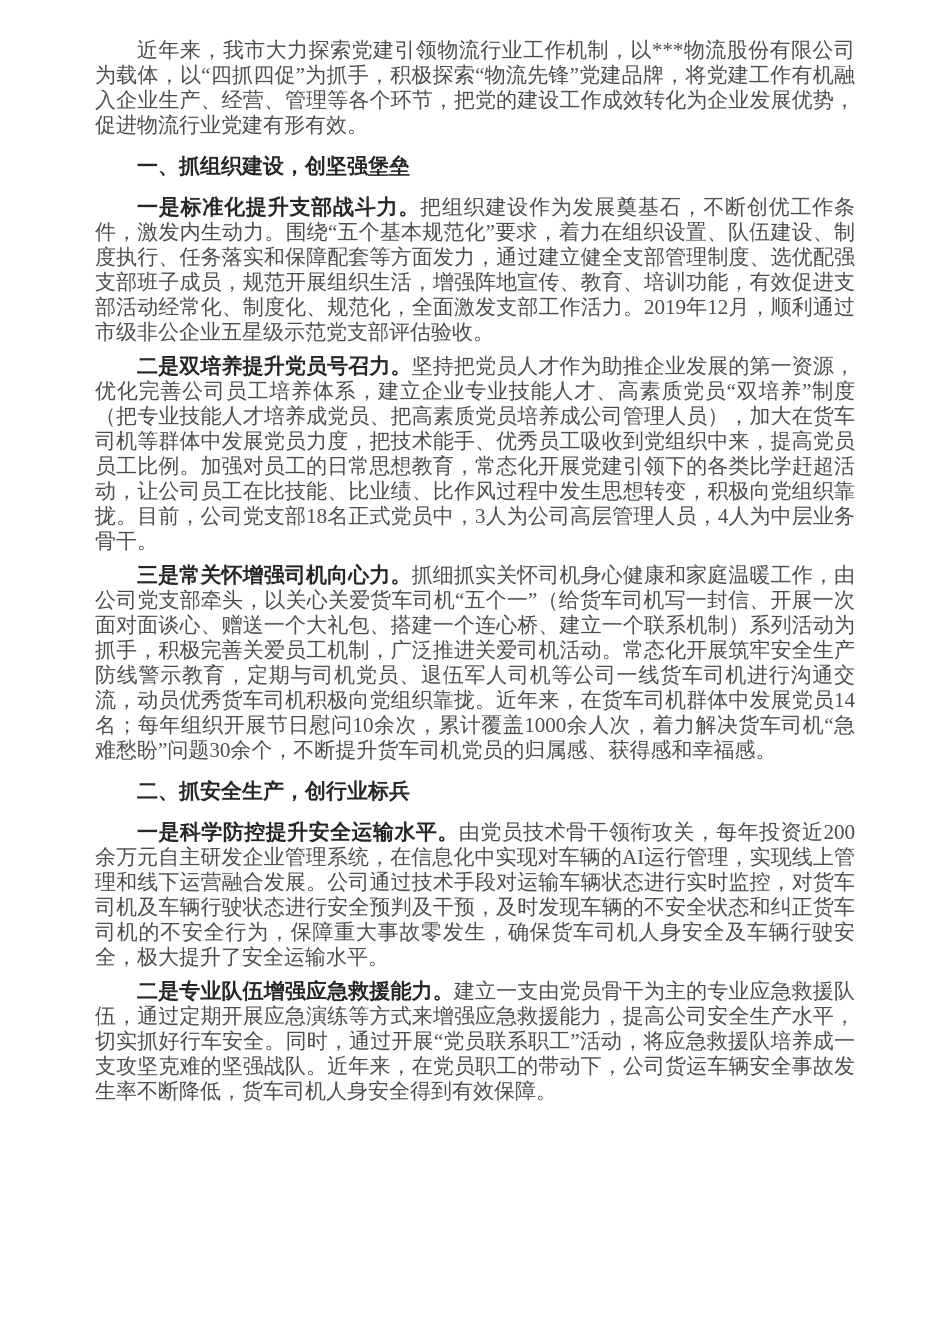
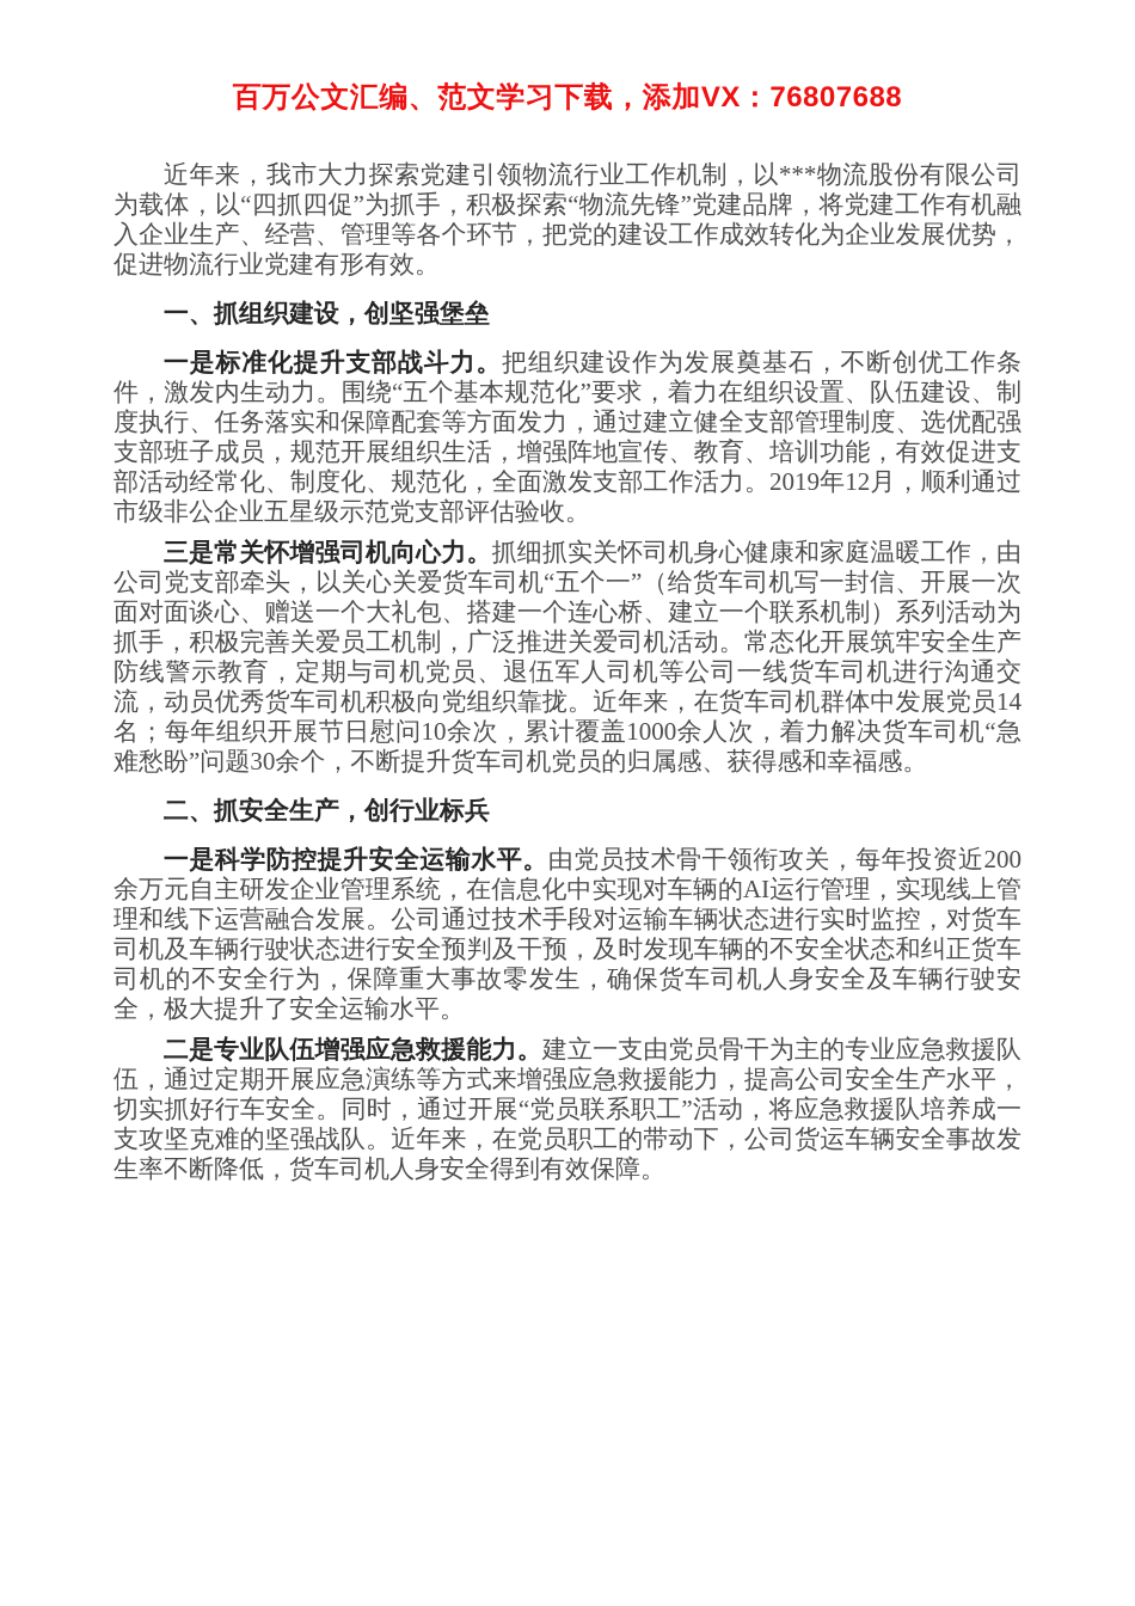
+ 百万公文汇编、范文学习下载，添加VX：76807688
  近年来，我市大力探索党建引领物流行业工作机制，以***物流股份有限公司为载体，以“四抓四促”为抓手，积极探索“物流先锋”党建品牌，将党建工作有机融入企业生产、经营、管理等各个环节，把党的建设工作成效转化为企业发展优势，促进物流行业党建有形有效。
  一、抓组织建设，创坚强堡垒
  一是标准化提升支部战斗力。把组织建设作为发展奠基石，不断创优工作条件，激发内生动力。围绕“五个基本规范化”要求，着力在组织设置、队伍建设、制度执行、任务落实和保障配套等方面发力，通过建立健全支部管理制度、选优配强支部班子成员，规范开展组织生活，增强阵地宣传、教育、培训功能，有效促进支部活动经常化、制度化、规范化，全面激发支部工作活力。2019年12月，顺利通过市级非公企业五星级示范党支部评估验收。
- 二是双培养提升党员号召力。坚持把党员人才作为助推企业发展的第一资源，优化完善公司员工培养体系，建立企业专业技能人才、高素质党员“双培养”制度（把专业技能人才培养成党员、把高素质党员培养成公司管理人员），加大在货车司机等群体中发展党员力度，把技术能手、优秀员工吸收到党组织中来，提高党员员工比例。加强对员工的日常思想教育，常态化开展党建引领下的各类比学赶超活动，让公司员工在比技能、比业绩、比作风过程中发生思想转变，积极向党组织靠拢。目前，公司党支部18名正式党员中，3人为公司高层管理人员，4人为中层业务骨干。
  三是常关怀增强司机向心力。抓细抓实关怀司机身心健康和家庭温暖工作，由公司党支部牵头，以关心关爱货车司机“五个一”（给货车司机写一封信、开展一次面对面谈心、赠送一个大礼包、搭建一个连心桥、建立一个联系机制）系列活动为抓手，积极完善关爱员工机制，广泛推进关爱司机活动。常态化开展筑牢安全生产防线警示教育，定期与司机党员、退伍军人司机等公司一线货车司机进行沟通交流，动员优秀货车司机积极向党组织靠拢。近年来，在货车司机群体中发展党员14名；每年组织开展节日慰问10余次，累计覆盖1000余人次，着力解决货车司机“急难愁盼”问题30余个，不断提升货车司机党员的归属感、获得感和幸福感。
  二、抓安全生产，创行业标兵
  一是科学防控提升安全运输水平。由党员技术骨干领衔攻关，每年投资近200余万元自主研发企业管理系统，在信息化中实现对车辆的AI运行管理，实现线上管理和线下运营融合发展。公司通过技术手段对运输车辆状态进行实时监控，对货车司机及车辆行驶状态进行安全预判及干预，及时发现车辆的不安全状态和纠正货车司机的不安全行为，保障重大事故零发生，确保货车司机人身安全及车辆行驶安全，极大提升了安全运输水平。
  二是专业队伍增强应急救援能力。建立一支由党员骨干为主的专业应急救援队伍，通过定期开展应急演练等方式来增强应急救援能力，提高公司安全生产水平，切实抓好行车安全。同时，通过开展“党员联系职工”活动，将应急救援队培养成一支攻坚克难的坚强战队。近年来，在党员职工的带动下，公司货运车辆安全事故发生率不断降低，货车司机人身安全得到有效保障。
